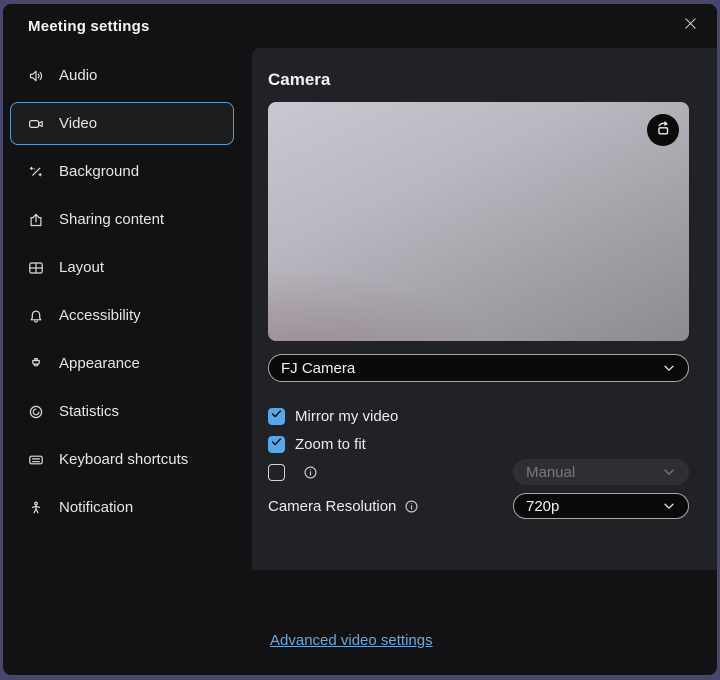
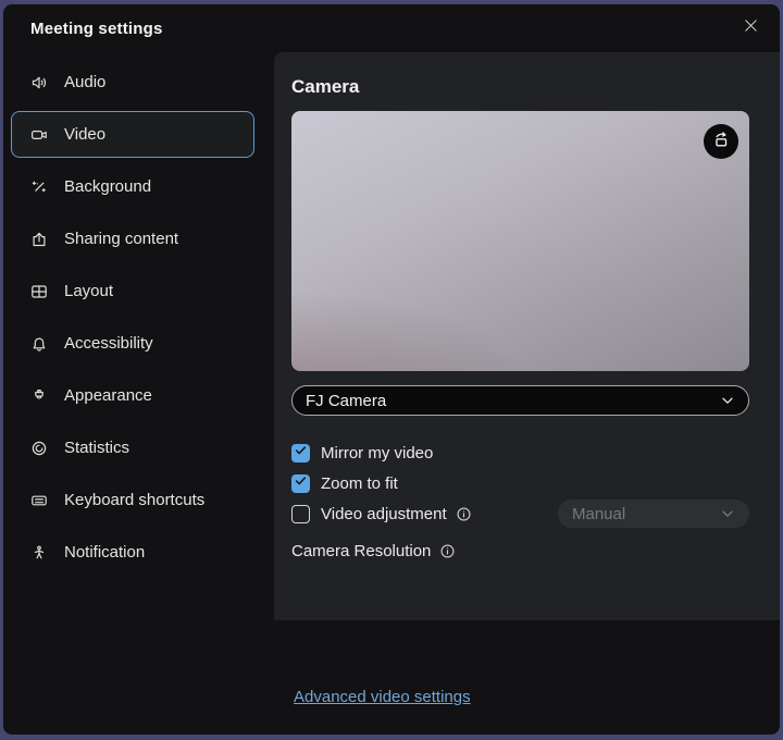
  Meeting settings
  Audio
  Video
  Background
  Sharing content
  Layout
  Accessibility
  Appearance
  Statistics
  Keyboard shortcuts
  Notification
  Camera
  FJ Camera
  Mirror my video
  Zoom to fit
+ Video adjustment
  Manual
  Camera Resolution
- 720p
  Advanced video settings
